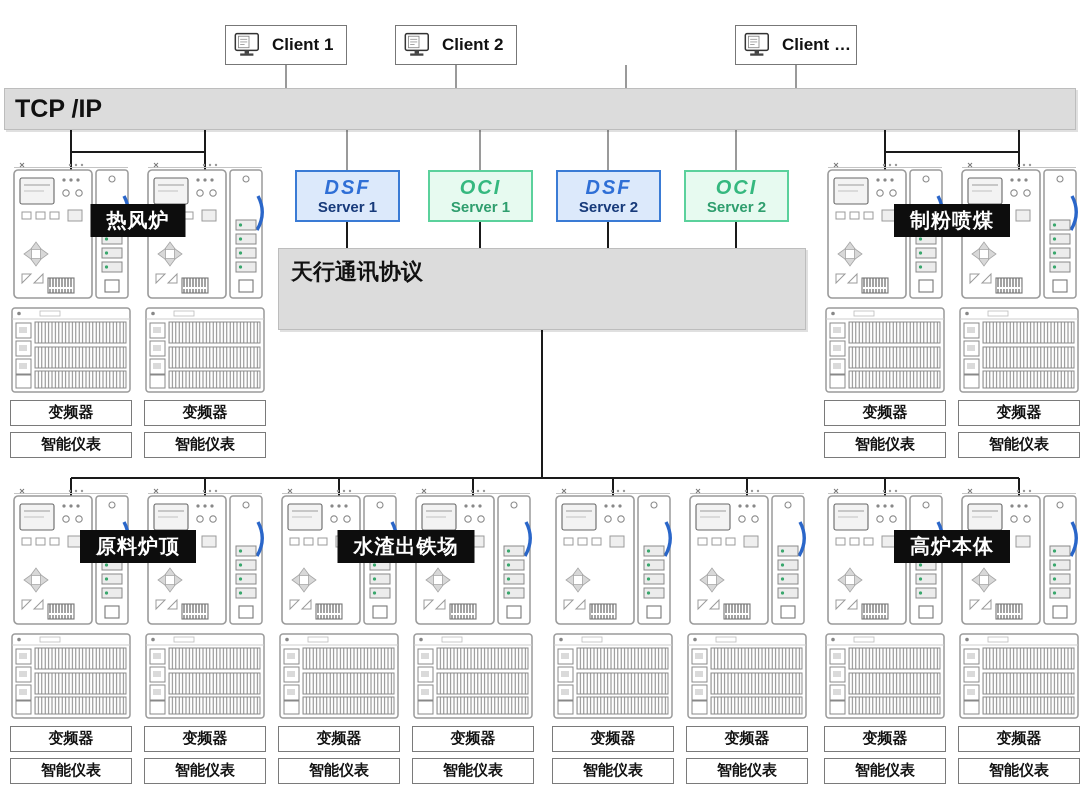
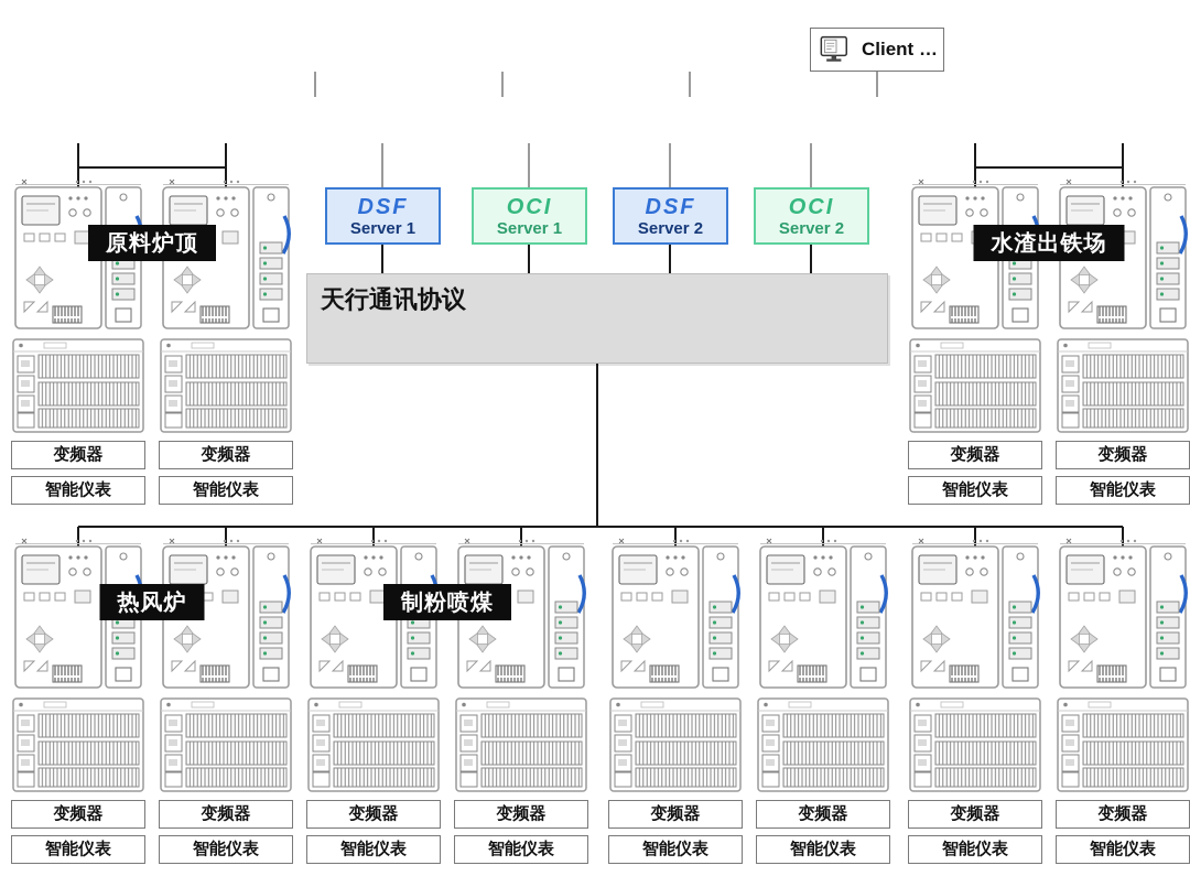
- Client 1
- Client 2
  Client …
- TCP /IP
  DSF
  Server 1
  OCI
  Server 1
  DSF
  Server 2
  OCI
  Server 2
  天行通讯协议
  变频器
  变频器
  智能仪表
  智能仪表
- 热风炉
+ 原料炉顶
  变频器
  变频器
  智能仪表
  智能仪表
- 制粉喷煤
+ 水渣出铁场
  变频器
  变频器
  智能仪表
  智能仪表
- 原料炉顶
+ 热风炉
  变频器
  变频器
  智能仪表
  智能仪表
- 水渣出铁场
+ 制粉喷煤
  变频器
  变频器
  智能仪表
  智能仪表
  变频器
  变频器
  智能仪表
  智能仪表
- 高炉本体
